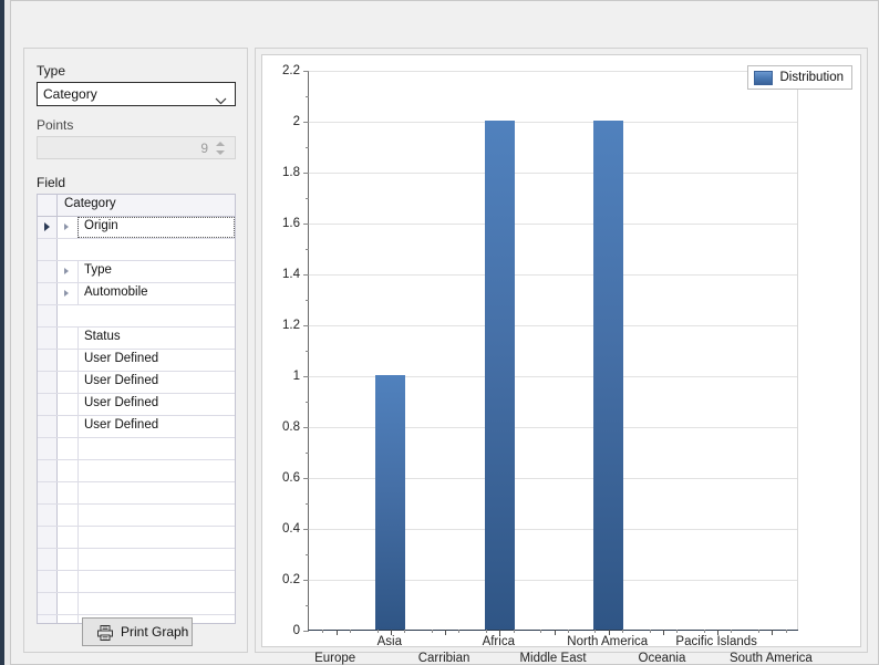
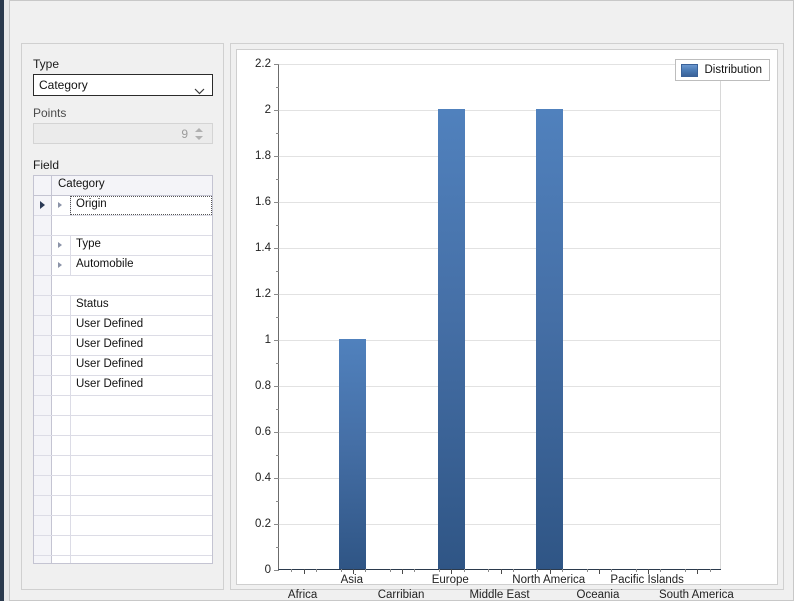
  Type
  Category
  Points
  9
  Field
  Category
  Origin
  Type
  Automobile
  Status
  User Defined
  User Defined
  User Defined
  User Defined
- Print Graph
  0
  0.2
  0.4
  0.6
  0.8
  1
  1.2
  1.4
  1.6
  1.8
  2
  2.2
- Europe
+ Africa
  Asia
  Carribian
- Africa
+ Europe
  Middle East
  North America
  Oceania
  Pacific Islands
  South America
  Distribution
